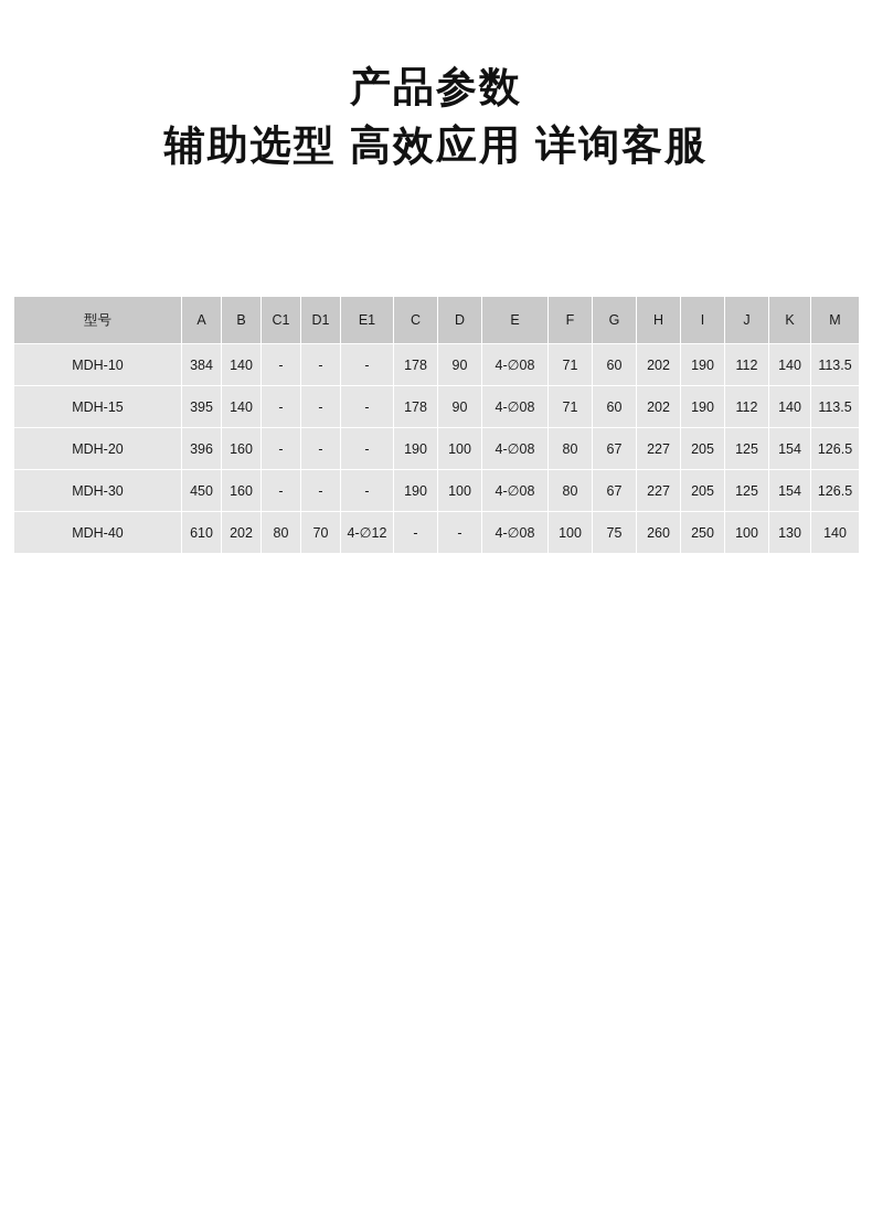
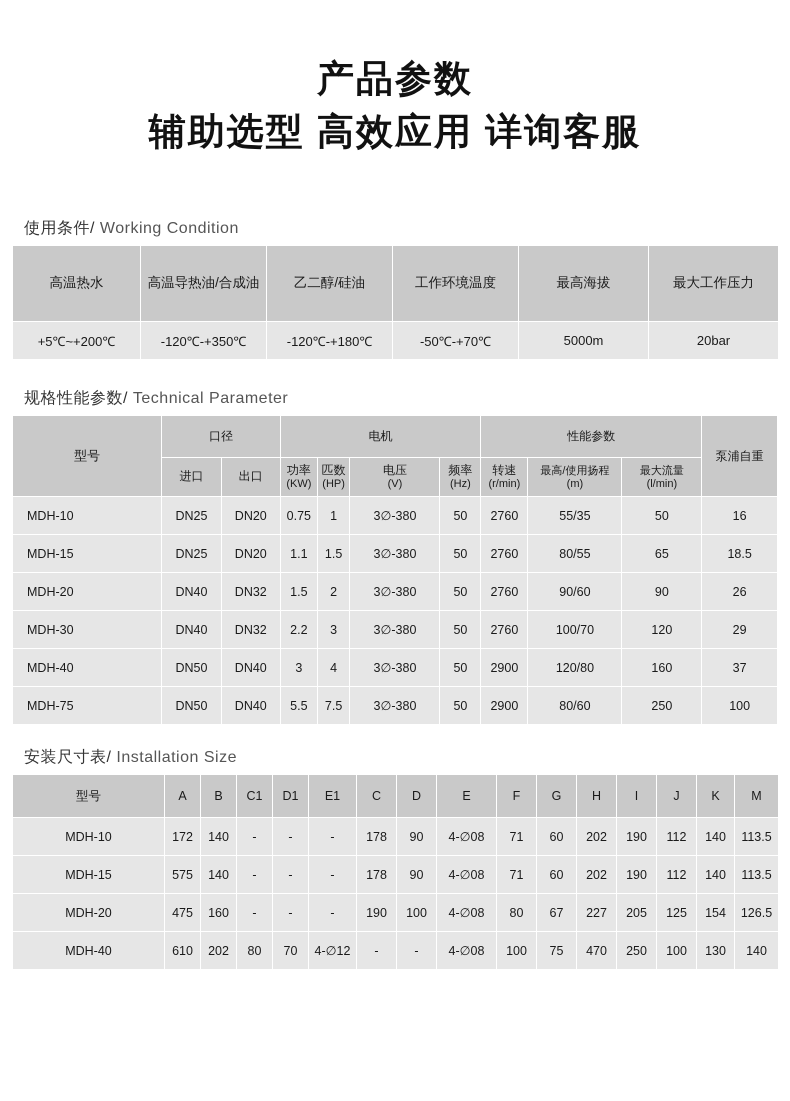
  产品参数
  辅助选型 高效应用 详询客服
+ 使用条件/ Working Condition
+ 高温热水	高温导热油/合成油	乙二醇/硅油	工作环境温度	最高海拔	最大工作压力
+ +5℃~+200℃	-120℃-+350℃	-120℃-+180℃	-50℃-+70℃	5000m	20bar
+ 规格性能参数/ Technical Parameter
+ 型号	口径	电机	性能参数	泵浦自重
+ 进口	出口	功率 (KW)	匹数 (HP)	电压 (V)	频率 (Hz)	转速 (r/min)	最高/使用扬程 (m)	最大流量 (l/min)
+ MDH-10	DN25	DN20	0.75	1	3∅-380	50	2760	55/35	50	16
+ MDH-15	DN25	DN20	1.1	1.5	3∅-380	50	2760	80/55	65	18.5
+ MDH-20	DN40	DN32	1.5	2	3∅-380	50	2760	90/60	90	26
+ MDH-30	DN40	DN32	2.2	3	3∅-380	50	2760	100/70	120	29
+ MDH-40	DN50	DN40	3	4	3∅-380	50	2900	120/80	160	37
+ MDH-75	DN50	DN40	5.5	7.5	3∅-380	50	2900	80/60	250	100
+ 安装尺寸表/ Installation Size
  型号	A	B	C1	D1	E1	C	D	E	F	G	H	I	J	K	M
- MDH-10	384	140	-	-	-	178	90	4-∅08	71	60	202	190	112	140	113.5
+ MDH-10	172	140	-	-	-	178	90	4-∅08	71	60	202	190	112	140	113.5
- MDH-15	395	140	-	-	-	178	90	4-∅08	71	60	202	190	112	140	113.5
+ MDH-15	575	140	-	-	-	178	90	4-∅08	71	60	202	190	112	140	113.5
- MDH-20	396	160	-	-	-	190	100	4-∅08	80	67	227	205	125	154	126.5
+ MDH-20	475	160	-	-	-	190	100	4-∅08	80	67	227	205	125	154	126.5
- MDH-30	450	160	-	-	-	190	100	4-∅08	80	67	227	205	125	154	126.5
- MDH-40	610	202	80	70	4-∅12	-	-	4-∅08	100	75	260	250	100	130	140
+ MDH-40	610	202	80	70	4-∅12	-	-	4-∅08	100	75	470	250	100	130	140
